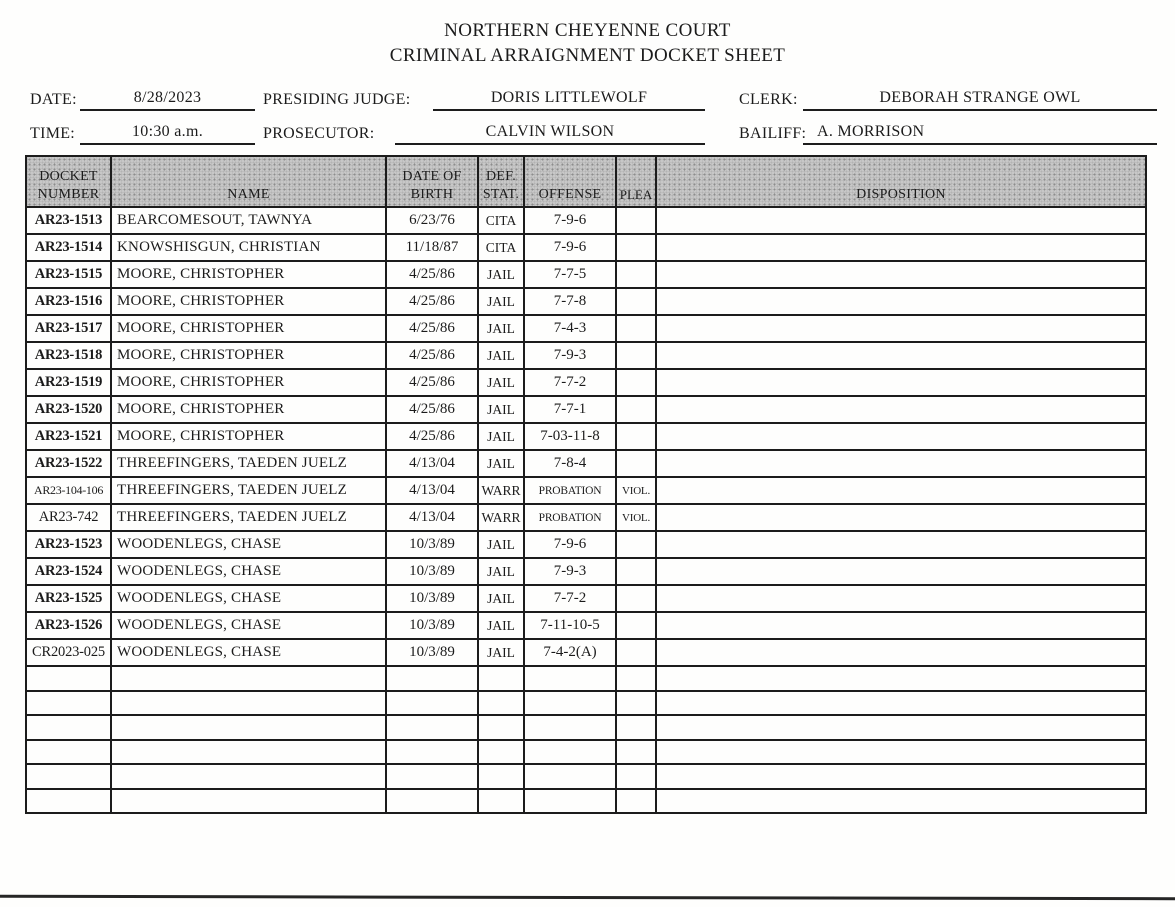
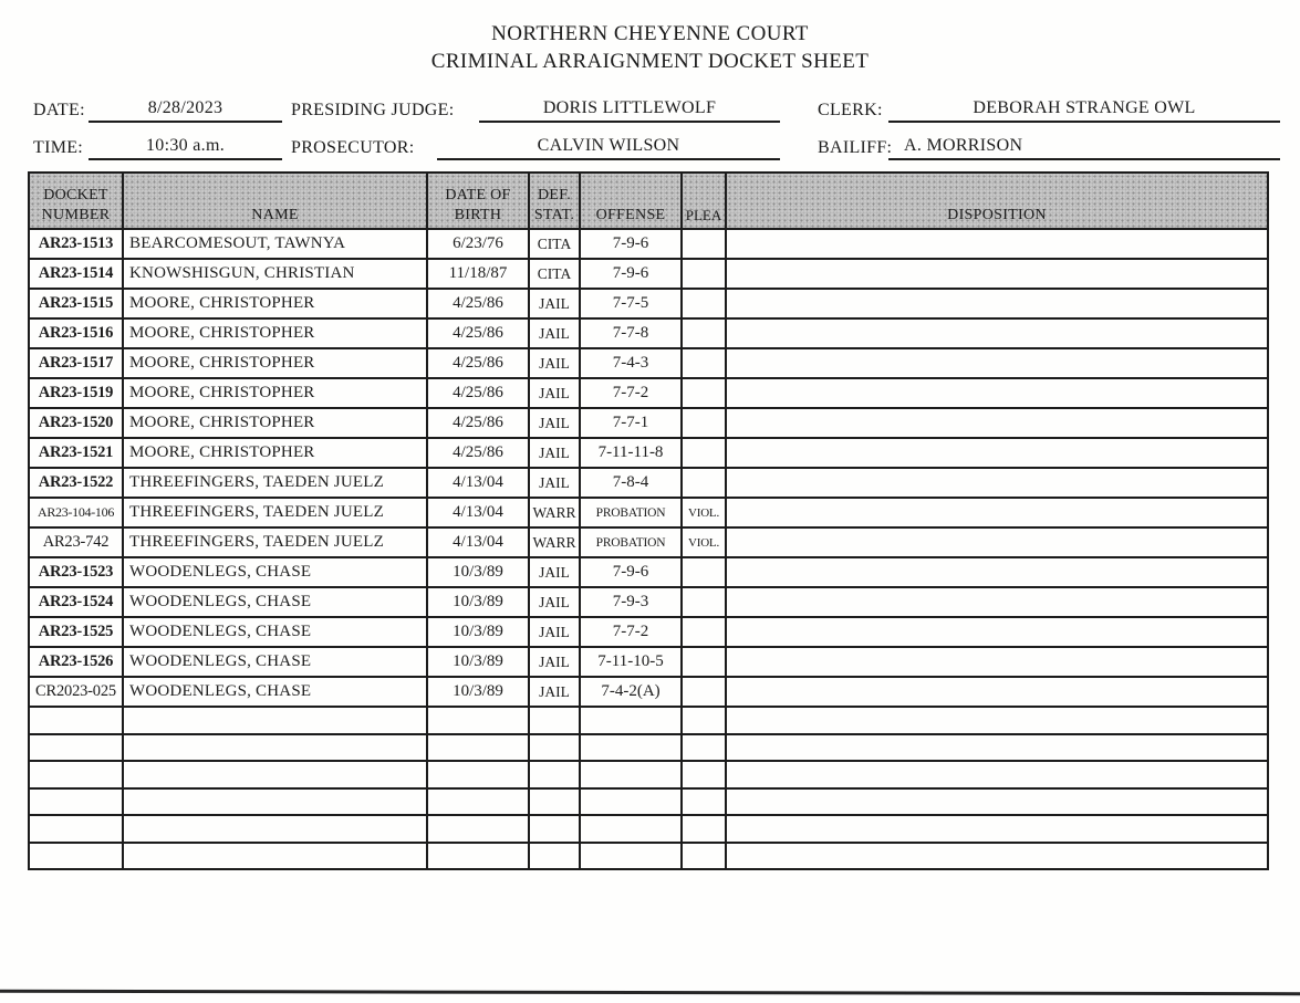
  NORTHERN CHEYENNE COURT
  CRIMINAL ARRAIGNMENT DOCKET SHEET
  DATE:
  8/28/2023
  PRESIDING JUDGE:
  DORIS LITTLEWOLF
  CLERK:
  DEBORAH STRANGE OWL
  TIME:
  10:30 a.m.
  PROSECUTOR:
  CALVIN WILSON
  BAILIFF
  A. MORRISON
  DOCKET NUMBER	NAME	DATE OF BIRTH	DEF. STAT.	OFFENSE	PLEA	DISPOSITION
  AR23-1513	BEARCOMESOUT, TAWNYA	6/23/76	CITA	7-9-6
  AR23-1514	KNOWSHISGUN, CHRISTIAN	11/18/87	CITA	7-9-6
  AR23-1515	MOORE, CHRISTOPHER	4/25/86	JAIL	7-7-5
  AR23-1516	MOORE, CHRISTOPHER	4/25/86	JAIL	7-7-8
  AR23-1517	MOORE, CHRISTOPHER	4/25/86	JAIL	7-4-3
- AR23-1518	MOORE, CHRISTOPHER	4/25/86	JAIL	7-9-3
  AR23-1519	MOORE, CHRISTOPHER	4/25/86	JAIL	7-7-2
  AR23-1520	MOORE, CHRISTOPHER	4/25/86	JAIL	7-7-1
- AR23-1521	MOORE, CHRISTOPHER	4/25/86	JAIL	7-03-11-8
+ AR23-1521	MOORE, CHRISTOPHER	4/25/86	JAIL	7-11-11-8
  AR23-1522	THREEFINGERS, TAEDEN JUELZ	4/13/04	JAIL	7-8-4
  AR23-104-106	THREEFINGERS, TAEDEN JUELZ	4/13/04	WARR	PROBATION	VIOL.
  AR23-742	THREEFINGERS, TAEDEN JUELZ	4/13/04	WARR	PROBATION	VIOL.
  AR23-1523	WOODENLEGS, CHASE	10/3/89	JAIL	7-9-6
  AR23-1524	WOODENLEGS, CHASE	10/3/89	JAIL	7-9-3
  AR23-1525	WOODENLEGS, CHASE	10/3/89	JAIL	7-7-2
  AR23-1526	WOODENLEGS, CHASE	10/3/89	JAIL	7-11-10-5
  CR2023-025	WOODENLEGS, CHASE	10/3/89	JAIL	7-4-2(A)
